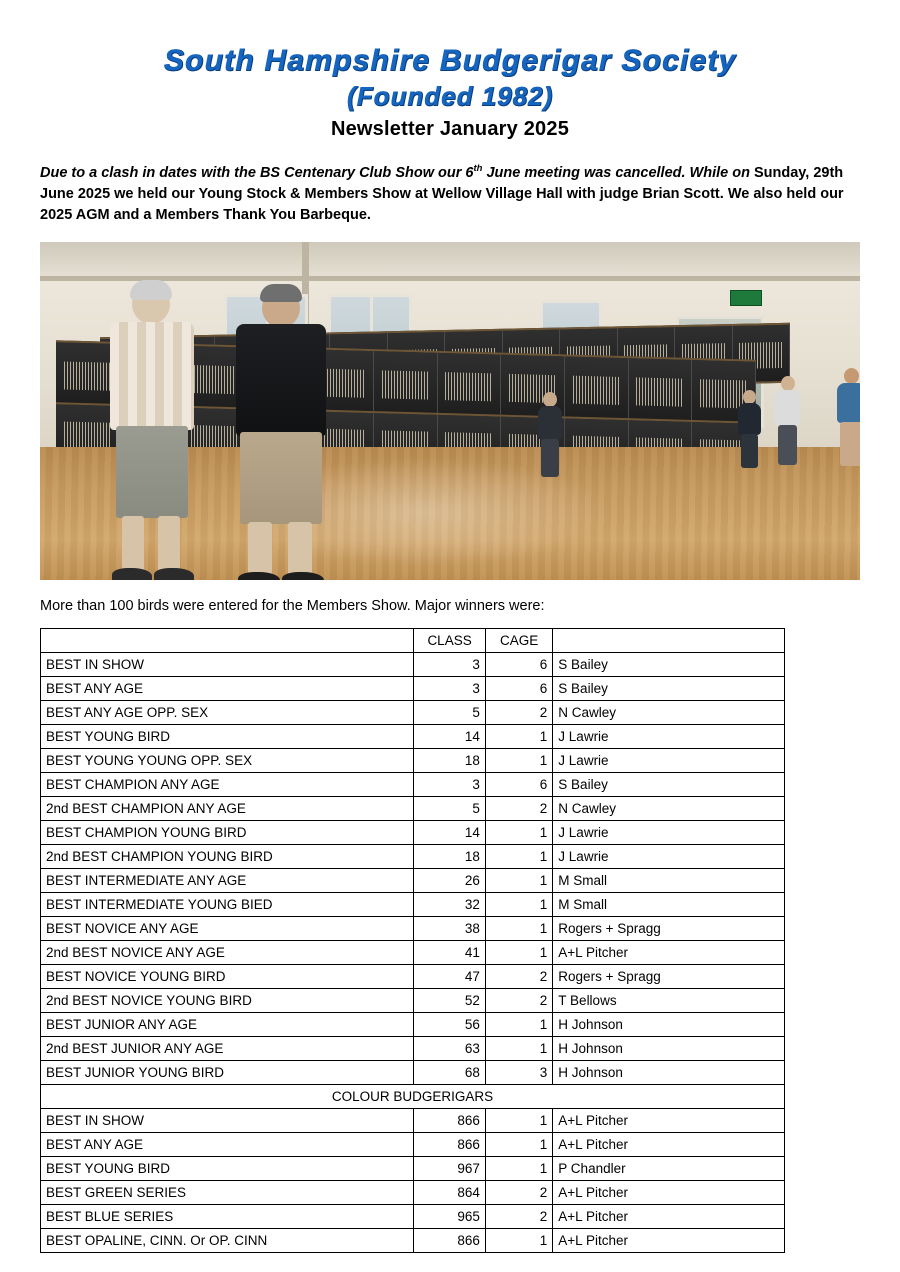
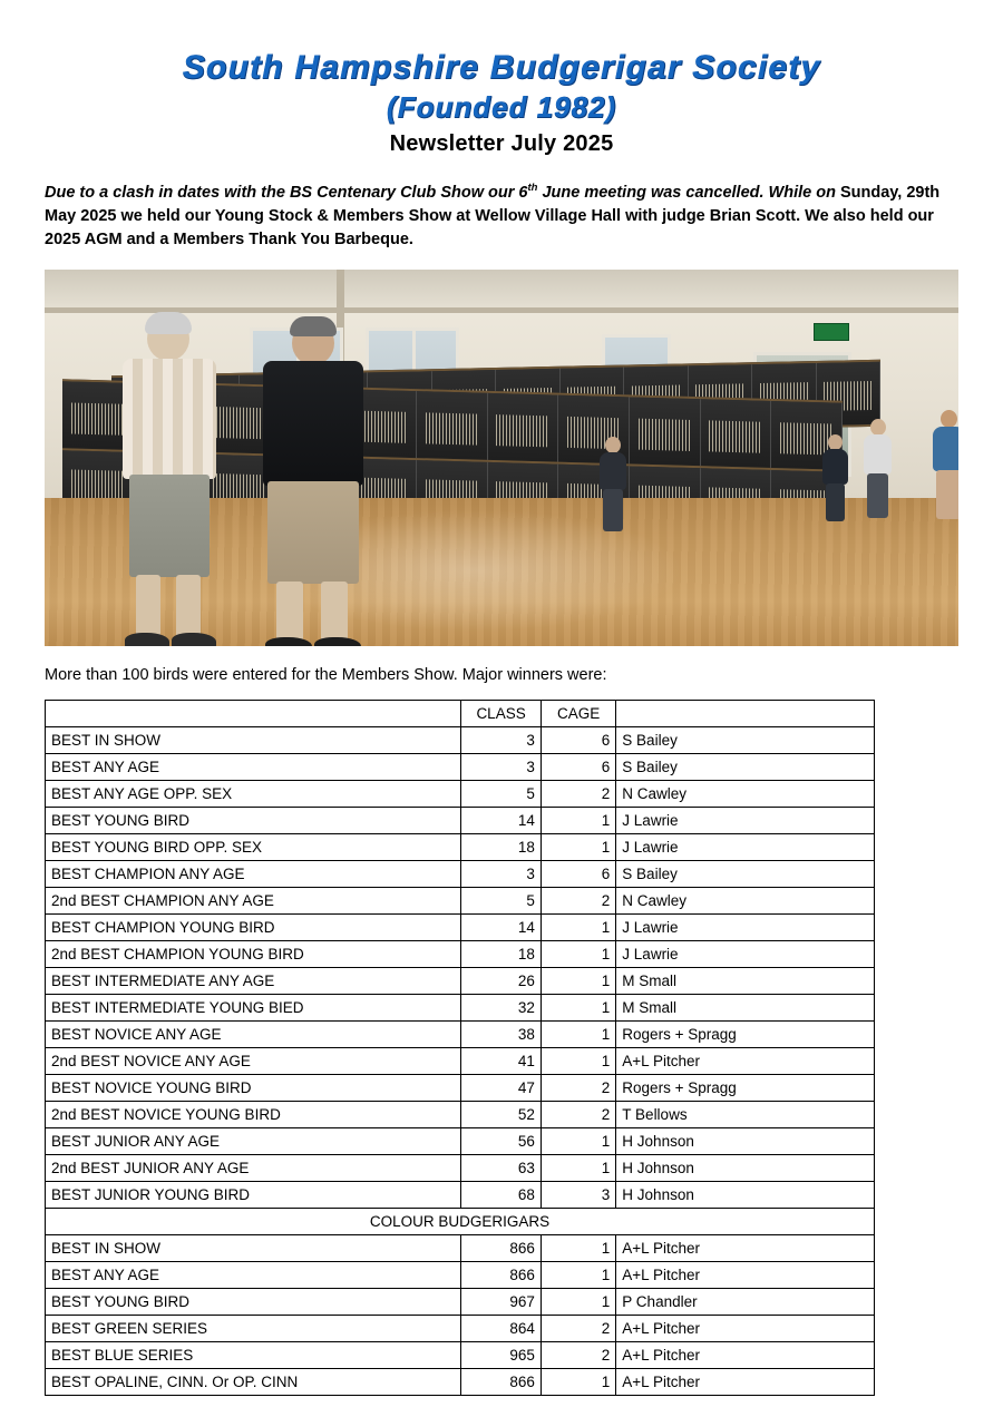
  South Hampshire Budgerigar Society
  (Founded 1982)
- Newsletter January 2025
+ Newsletter July 2025
- Due to a clash in dates with the BS Centenary Club Show our 6th June meeting was cancelled. While on Sunday, 29th June 2025 we held our Young Stock & Members Show at Wellow Village Hall with judge Brian Scott. We also held our 2025 AGM and a Members Thank You Barbeque.
+ Due to a clash in dates with the BS Centenary Club Show our 6th June meeting was cancelled. While on Sunday, 29th May 2025 we held our Young Stock & Members Show at Wellow Village Hall with judge Brian Scott. We also held our 2025 AGM and a Members Thank You Barbeque.
  More than 100 birds were entered for the Members Show. Major winners were:
  	CLASS	CAGE
  BEST IN SHOW	3	6	S Bailey
  BEST ANY AGE	3	6	S Bailey
  BEST ANY AGE OPP. SEX	5	2	N Cawley
  BEST YOUNG BIRD	14	1	J Lawrie
- BEST YOUNG YOUNG OPP. SEX	18	1	J Lawrie
+ BEST YOUNG BIRD OPP. SEX	18	1	J Lawrie
  BEST CHAMPION ANY AGE	3	6	S Bailey
  2nd BEST CHAMPION ANY AGE	5	2	N Cawley
  BEST CHAMPION YOUNG BIRD	14	1	J Lawrie
  2nd BEST CHAMPION YOUNG BIRD	18	1	J Lawrie
  BEST INTERMEDIATE ANY AGE	26	1	M Small
  BEST INTERMEDIATE YOUNG BIED	32	1	M Small
  BEST NOVICE ANY AGE	38	1	Rogers + Spragg
  2nd BEST NOVICE ANY AGE	41	1	A+L Pitcher
  BEST NOVICE YOUNG BIRD	47	2	Rogers + Spragg
  2nd BEST NOVICE YOUNG BIRD	52	2	T Bellows
  BEST JUNIOR ANY AGE	56	1	H Johnson
  2nd BEST JUNIOR ANY AGE	63	1	H Johnson
  BEST JUNIOR YOUNG BIRD	68	3	H Johnson
  COLOUR BUDGERIGARS
  BEST IN SHOW	866	1	A+L Pitcher
  BEST ANY AGE	866	1	A+L Pitcher
  BEST YOUNG BIRD	967	1	P Chandler
  BEST GREEN SERIES	864	2	A+L Pitcher
  BEST BLUE SERIES	965	2	A+L Pitcher
  BEST OPALINE, CINN. Or OP. CINN	866	1	A+L Pitcher
